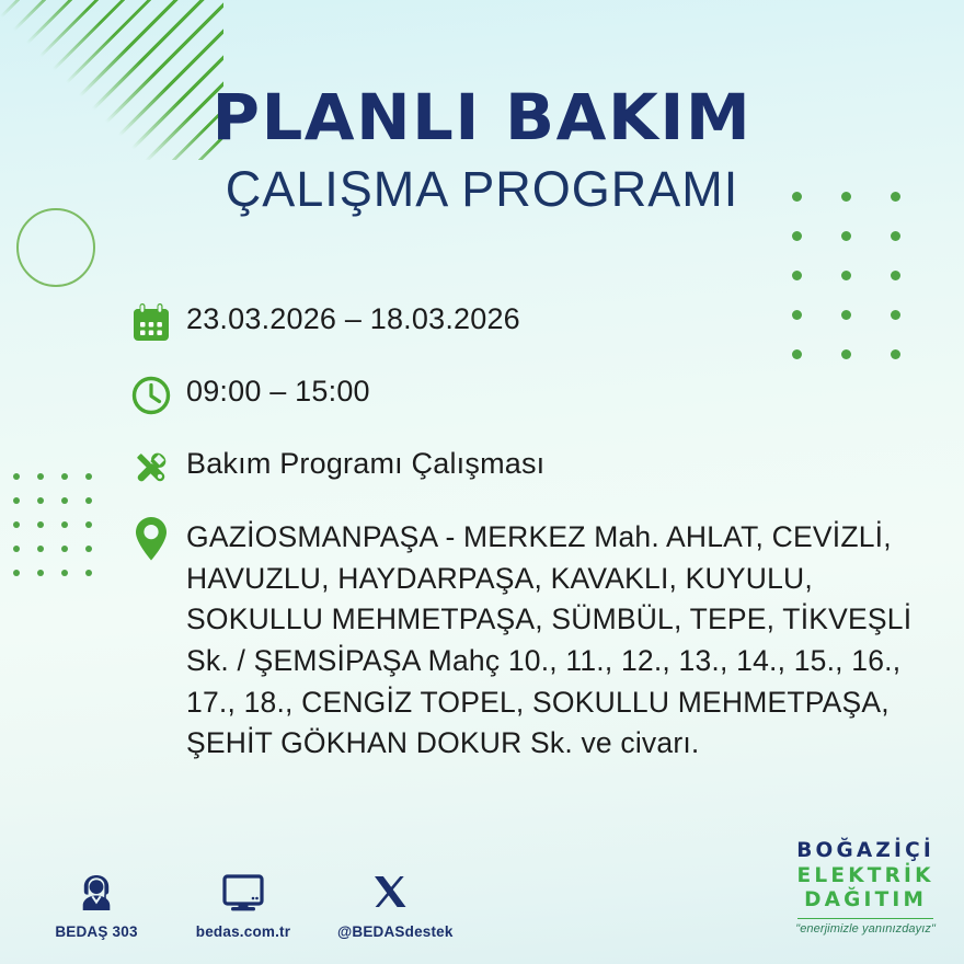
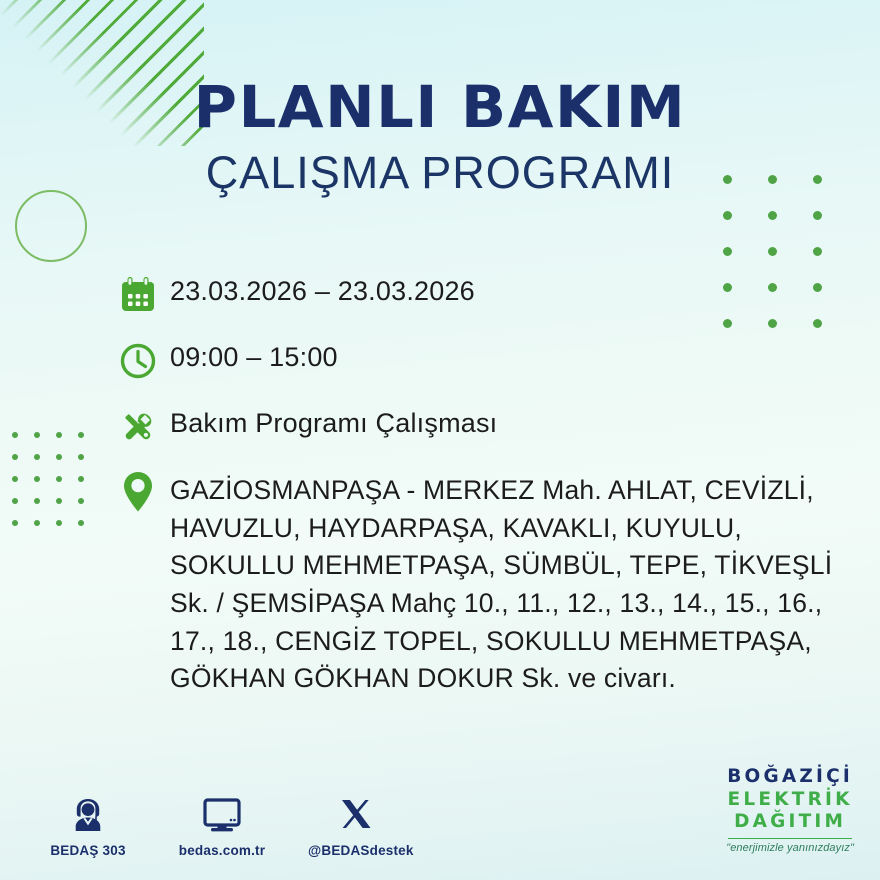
  PLANLI BAKIM
  ÇALIŞMA PROGRAMI
- 23.03.2026 – 18.03.2026
+ 23.03.2026 – 23.03.2026
  09:00 – 15:00
  Bakım Programı Çalışması
- GAZİOSMANPAŞA - MERKEZ Mah. AHLAT, CEVİZLİ, HAVUZLU, HAYDARPAŞA, KAVAKLI, KUYULU, SOKULLU MEHMETPAŞA, SÜMBÜL, TEPE, TİKVEŞLİ Sk. / ŞEMSİPAŞA Mahç 10., 11., 12., 13., 14., 15., 16., 17., 18., CENGİZ TOPEL, SOKULLU MEHMETPAŞA, ŞEHİT GÖKHAN DOKUR Sk. ve civarı.
+ GAZİOSMANPAŞA - MERKEZ Mah. AHLAT, CEVİZLİ, HAVUZLU, HAYDARPAŞA, KAVAKLI, KUYULU, SOKULLU MEHMETPAŞA, SÜMBÜL, TEPE, TİKVEŞLİ Sk. / ŞEMSİPAŞA Mahç 10., 11., 12., 13., 14., 15., 16., 17., 18., CENGİZ TOPEL, SOKULLU MEHMETPAŞA, GÖKHAN GÖKHAN DOKUR Sk. ve civarı.
  BEDAŞ 303
  bedas.com.tr
  @BEDASdestek
  BOĞAZİÇİ
  ELEKTRİK
  DAĞITIM
  "enerjimizle yanınızdayız"
